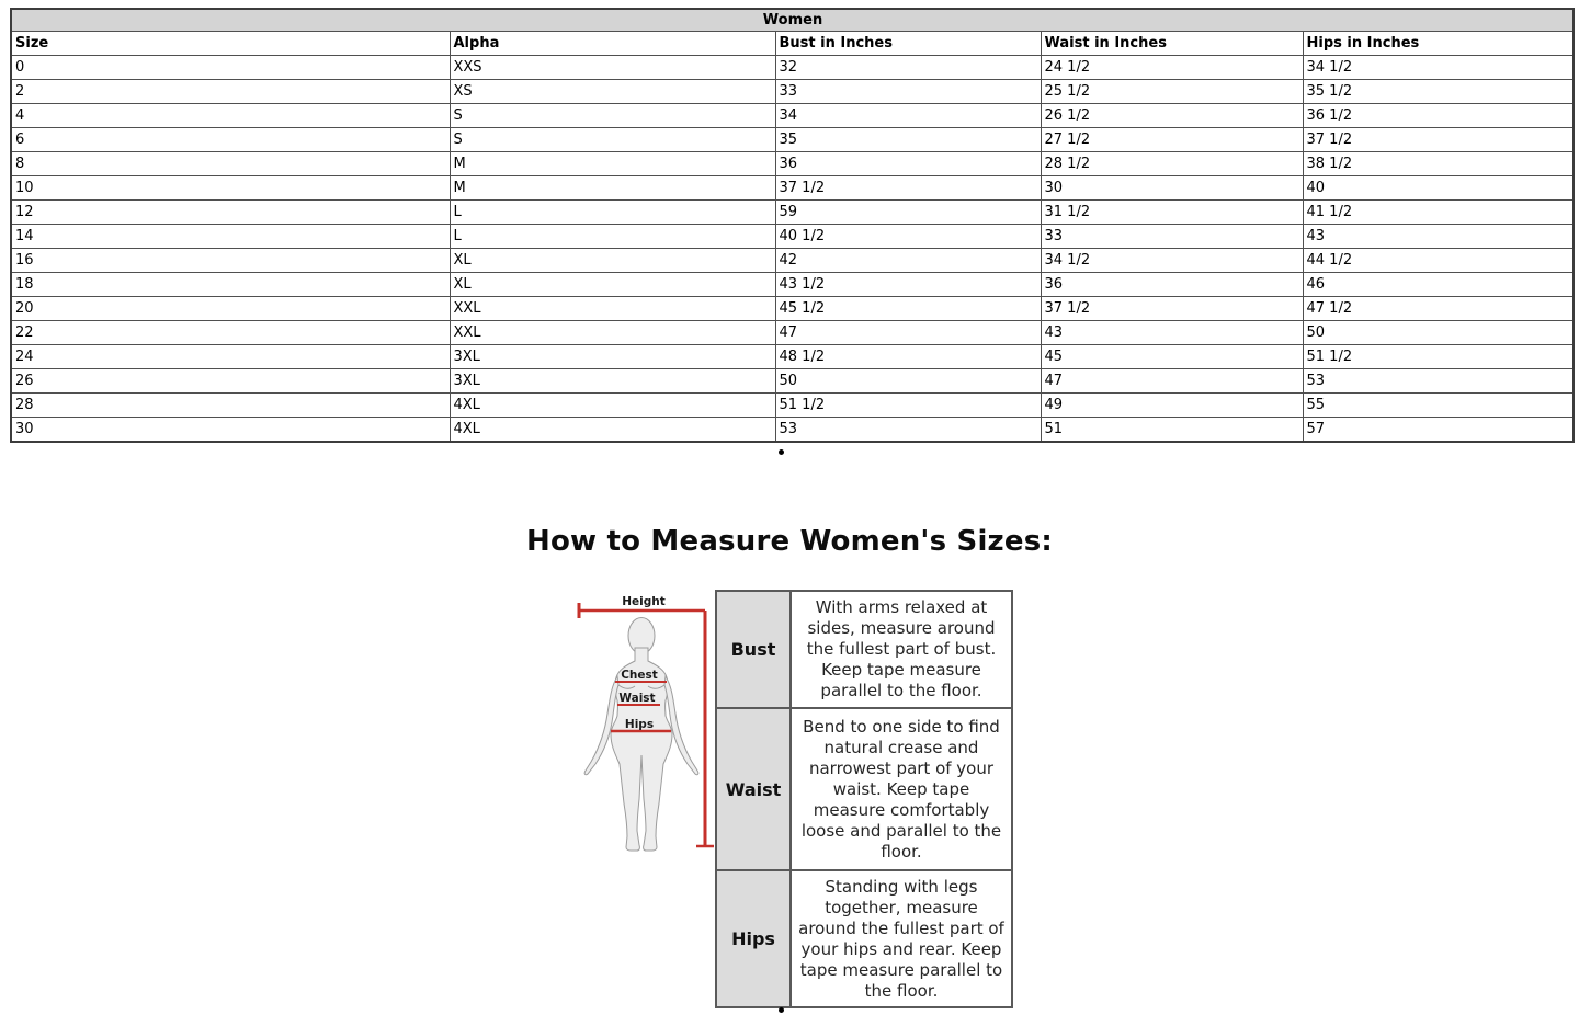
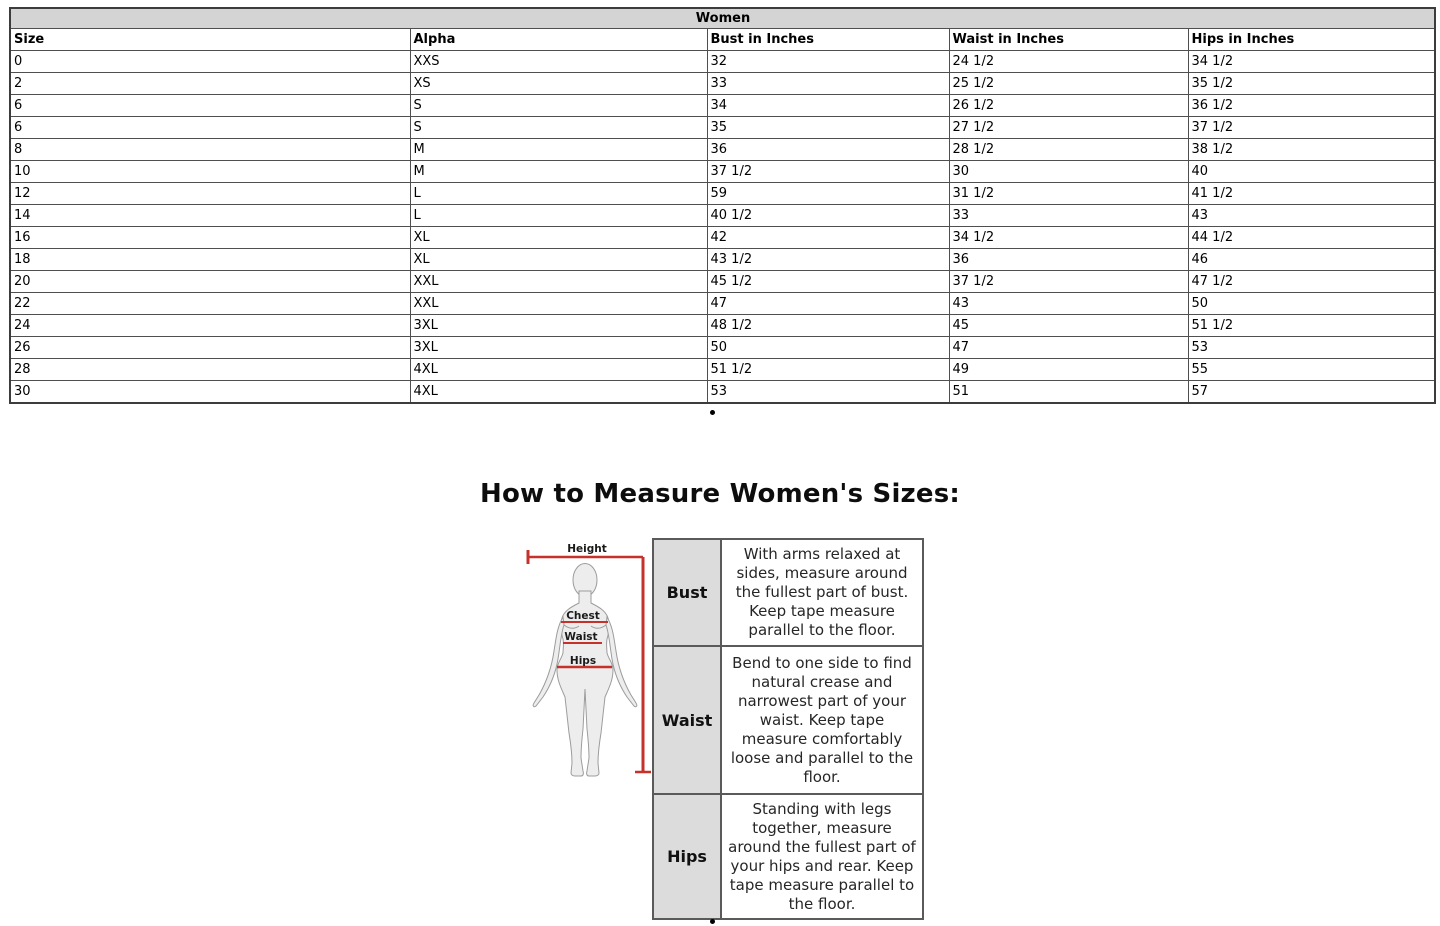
  Women
  Size	Alpha	Bust in Inches	Waist in Inches	Hips in Inches
  0	XXS	32	24 1/2	34 1/2
  2	XS	33	25 1/2	35 1/2
- 4	S	34	26 1/2	36 1/2
+ 6	S	34	26 1/2	36 1/2
  6	S	35	27 1/2	37 1/2
  8	M	36	28 1/2	38 1/2
  10	M	37 1/2	30	40
  12	L	59	31 1/2	41 1/2
  14	L	40 1/2	33	43
  16	XL	42	34 1/2	44 1/2
  18	XL	43 1/2	36	46
  20	XXL	45 1/2	37 1/2	47 1/2
  22	XXL	47	43	50
  24	3XL	48 1/2	45	51 1/2
  26	3XL	50	47	53
  28	4XL	51 1/2	49	55
  30	4XL	53	51	57
  How to Measure Women's Sizes:
  Height
  Chest
  Waist
  Hips
  Bust	With arms relaxed at sides, measure around the fullest part of bust. Keep tape measure parallel to the floor.
  Waist	Bend to one side to find natural crease and narrowest part of your waist. Keep tape measure comfortably loose and parallel to the floor.
  Hips	Standing with legs together, measure around the fullest part of your hips and rear. Keep tape measure parallel to the floor.
